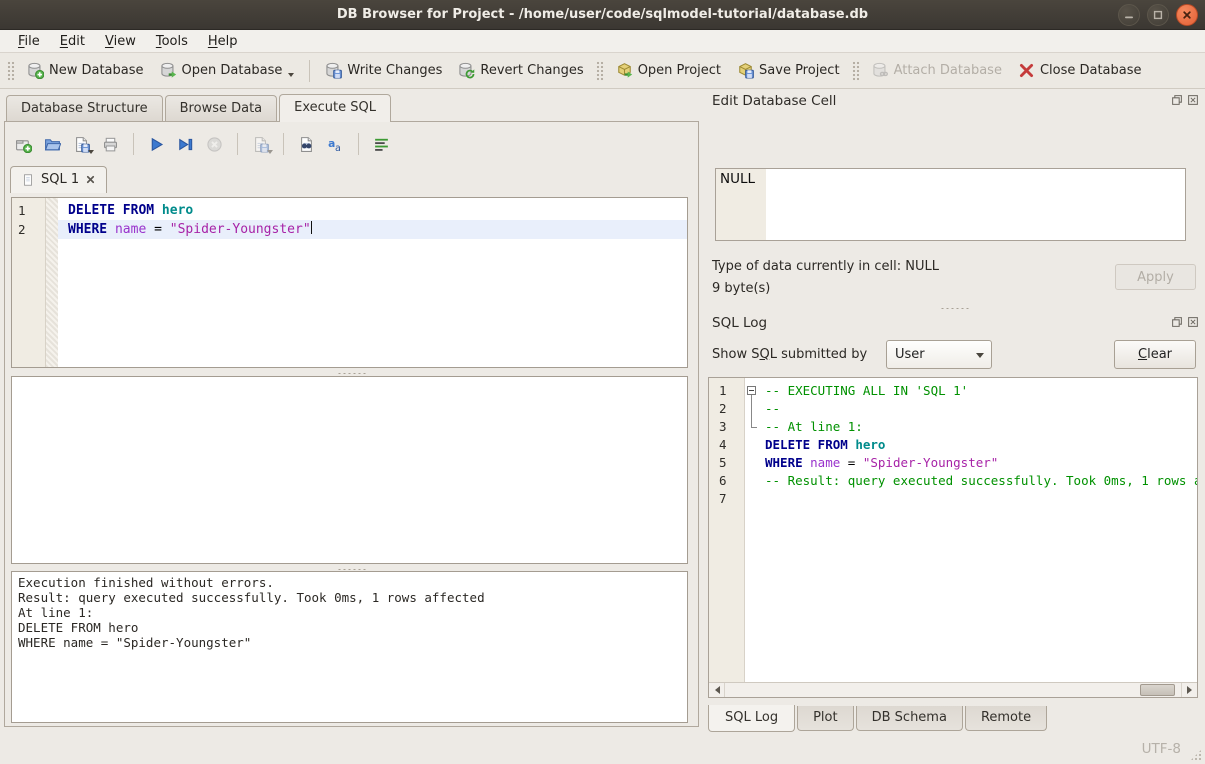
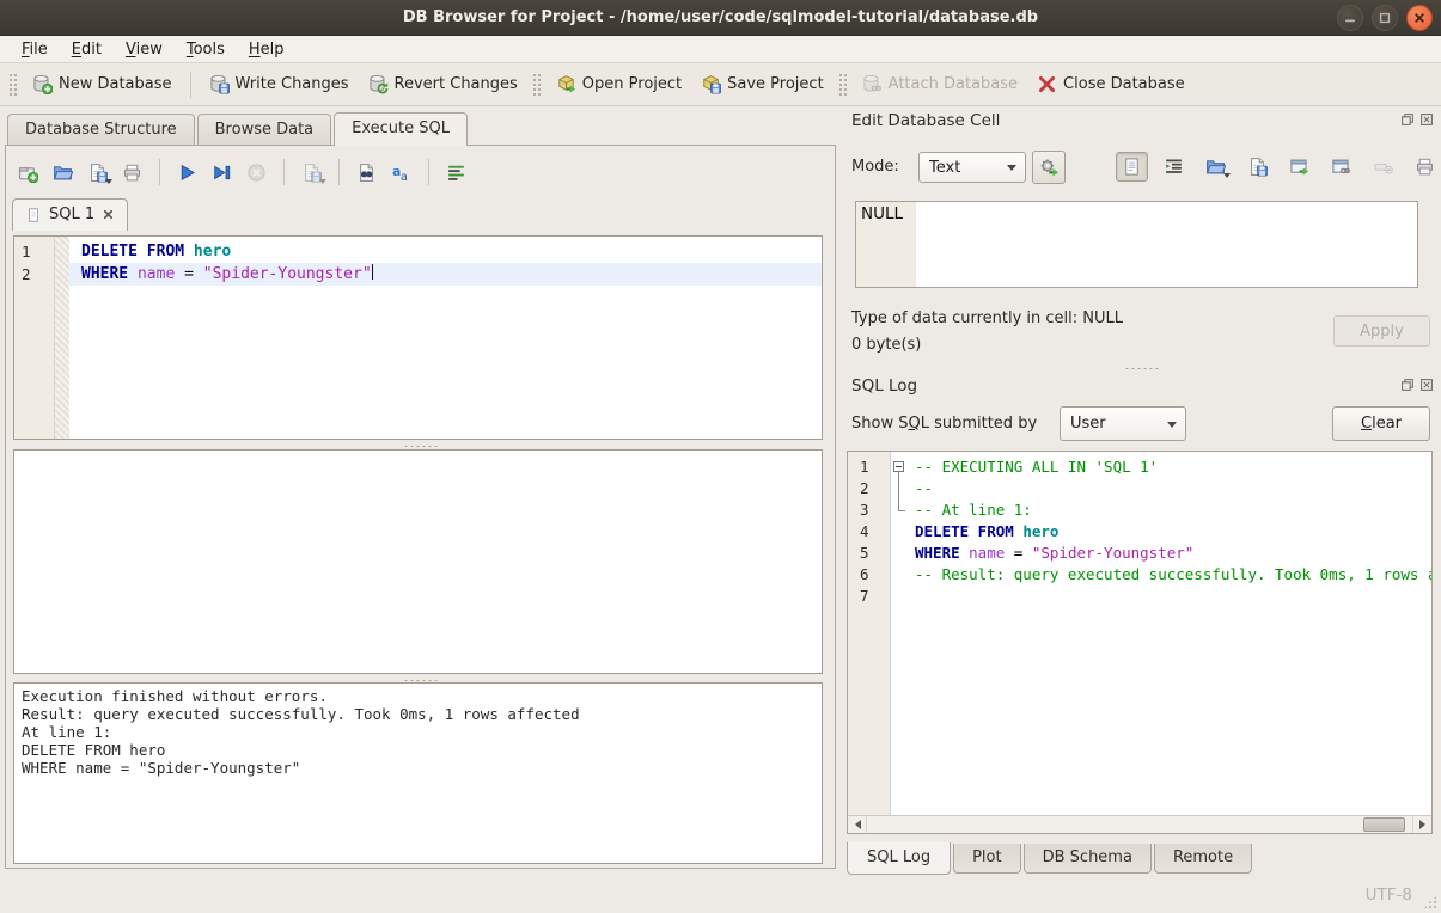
  DB Browser for Project - /home/user/code/sqlmodel-tutorial/database.db
  File
  Edit
  View
  Tools
  Help
  New Database
- Open Database
  Write Changes
  Revert Changes
  Open Project
  Save Project
  Attach Database
  Close Database
  Database Structure
  Browse Data
  Execute SQL
  a
  a
  SQL 1
  1
  DELETE FROM hero
  2
  WHERE name = "Spider-Youngster"
  Execution finished without errors.
  Result: query executed successfully. Took 0ms, 1 rows affected
  At line 1:
  DELETE FROM hero
  WHERE name = "Spider-Youngster"
  Edit Database Cell
+ Mode:
+ Text
  NULL
  Type of data currently in cell: NULL
- 9 byte(s)
+ 0 byte(s)
  Apply
  SQL Log
  Show SQL submitted by
  User
  C
  lear
  1
  -- EXECUTING ALL IN 'SQL 1'
  2
  --
  3
  -- At line 1:
  4
  DELETE FROM hero
  5
  WHERE name = "Spider-Youngster"
  6
  -- Result: query executed successfully. Took 0ms, 1 rows
  7
  SQL Log
  Plot
  DB Schema
  Remote
  UTF-8
